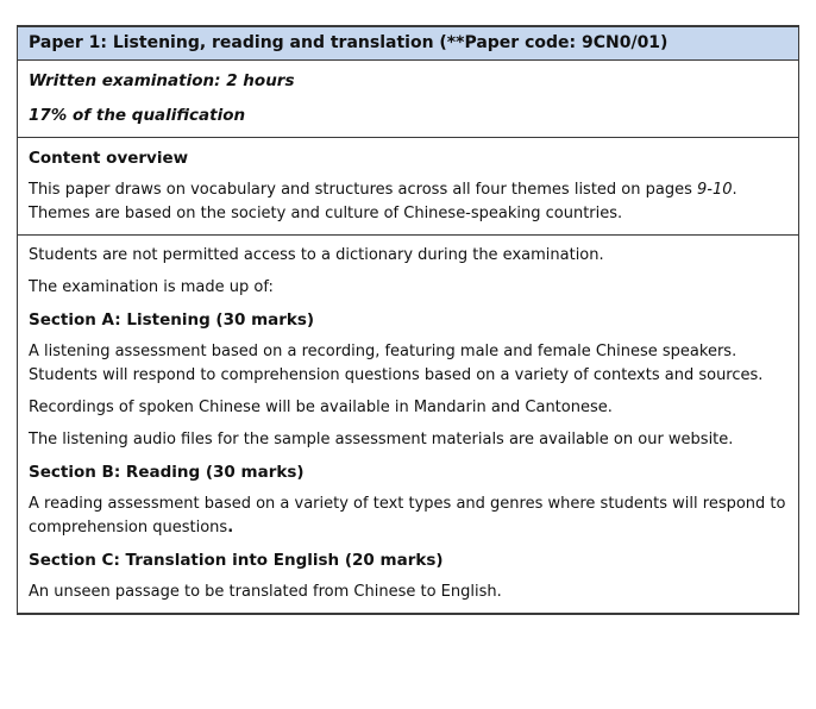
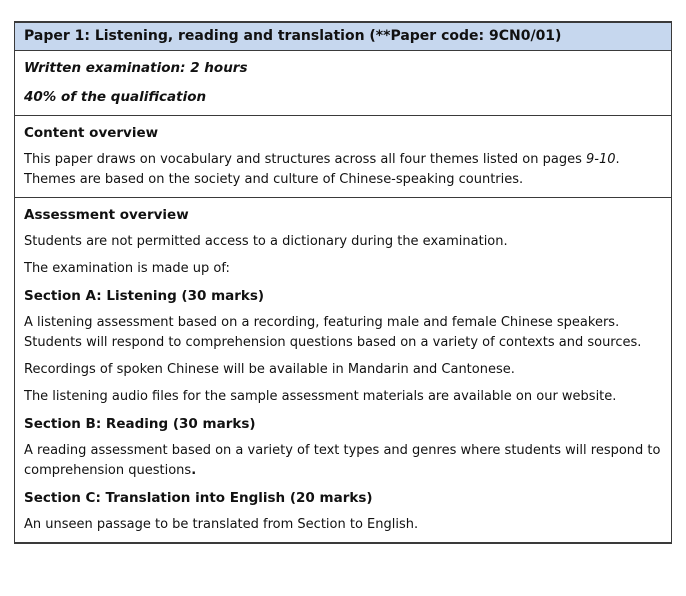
  Paper 1: Listening, reading and translation (**Paper code: 9CN0/01)
  Written examination: 2 hours
- 17% of the qualification
+ 40% of the qualification
  Content overview
  This paper draws on vocabulary and structures across all four themes listed on pages 9-10. Themes are based on the society and culture of Chinese-speaking countries.
+ Assessment overview
  Students are not permitted access to a dictionary during the examination.
  The examination is made up of:
  Section A: Listening (30 marks)
  A listening assessment based on a recording, featuring male and female Chinese speakers. Students will respond to comprehension questions based on a variety of contexts and sources.
  Recordings of spoken Chinese will be available in Mandarin and Cantonese.
  The listening audio files for the sample assessment materials are available on our website.
  Section B: Reading (30 marks)
  A reading assessment based on a variety of text types and genres where students will respond to comprehension questions.
  Section C: Translation into English (20 marks)
- An unseen passage to be translated from Chinese to English.
+ An unseen passage to be translated from Section to English.
